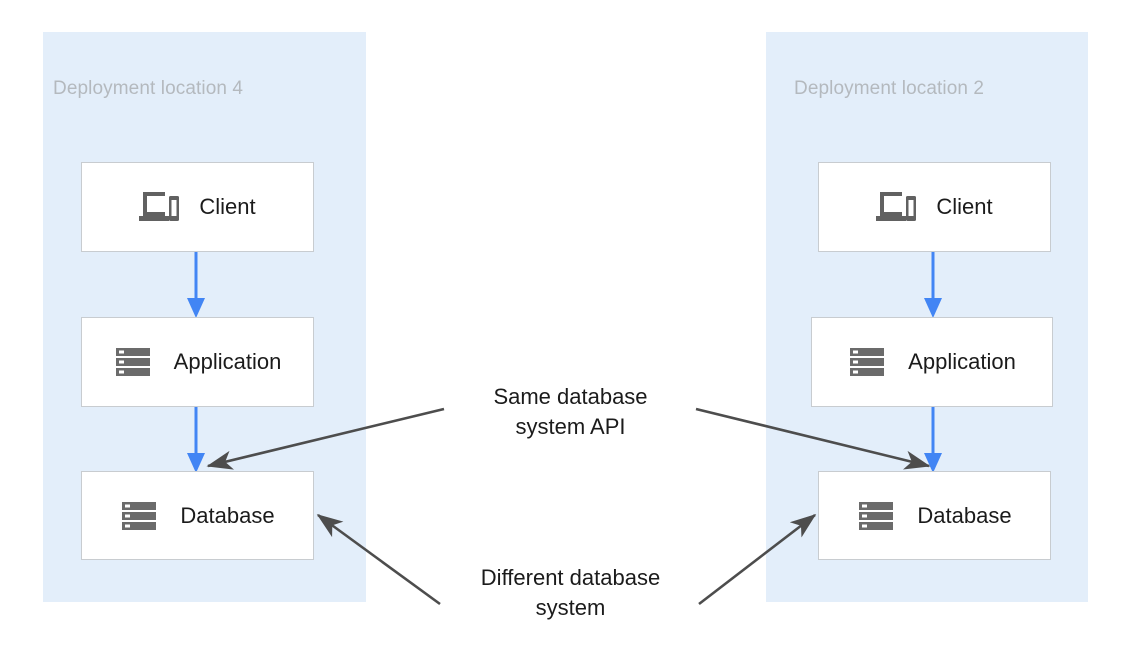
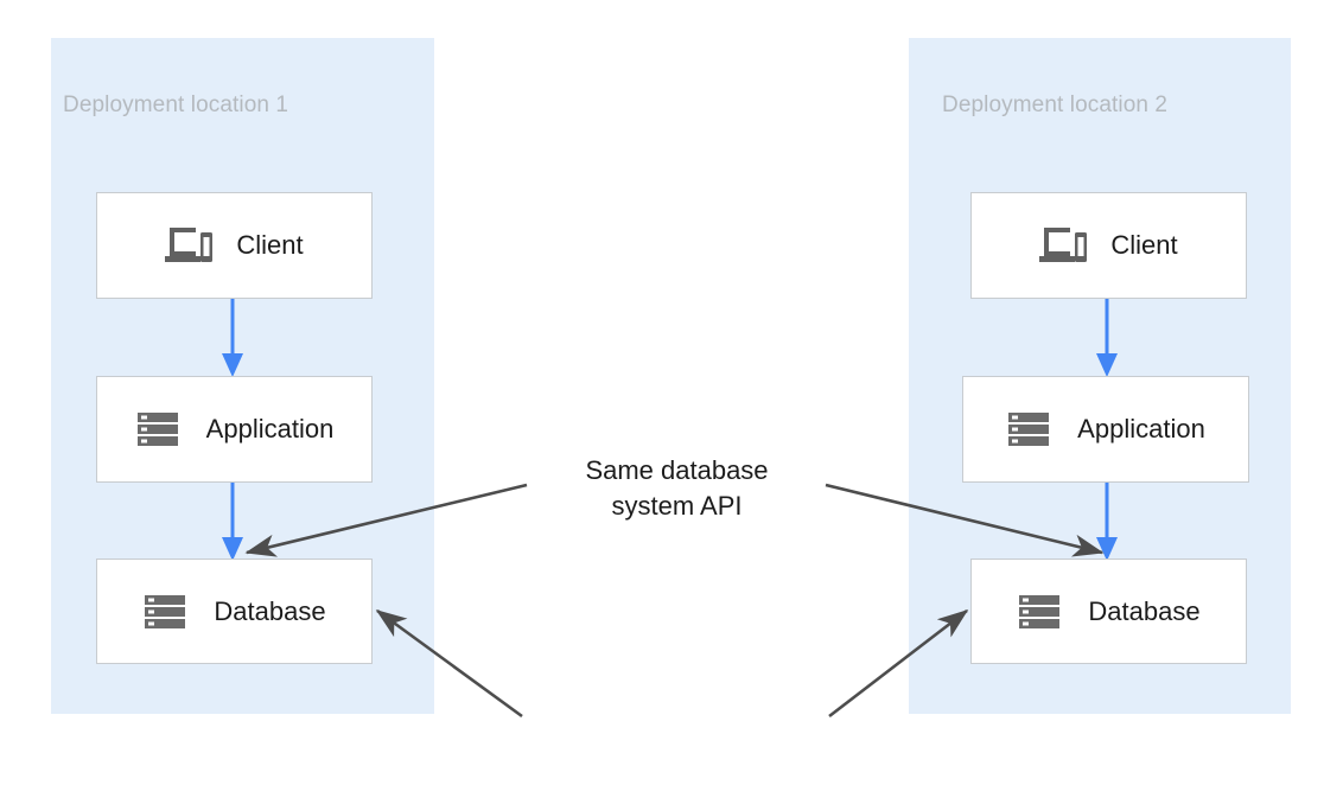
- Deployment location 4
+ Deployment location 1
  Deployment location 2
  Client
  Application
  Database
  Client
  Application
  Database
  Same database
  system API
- Different database
- system
